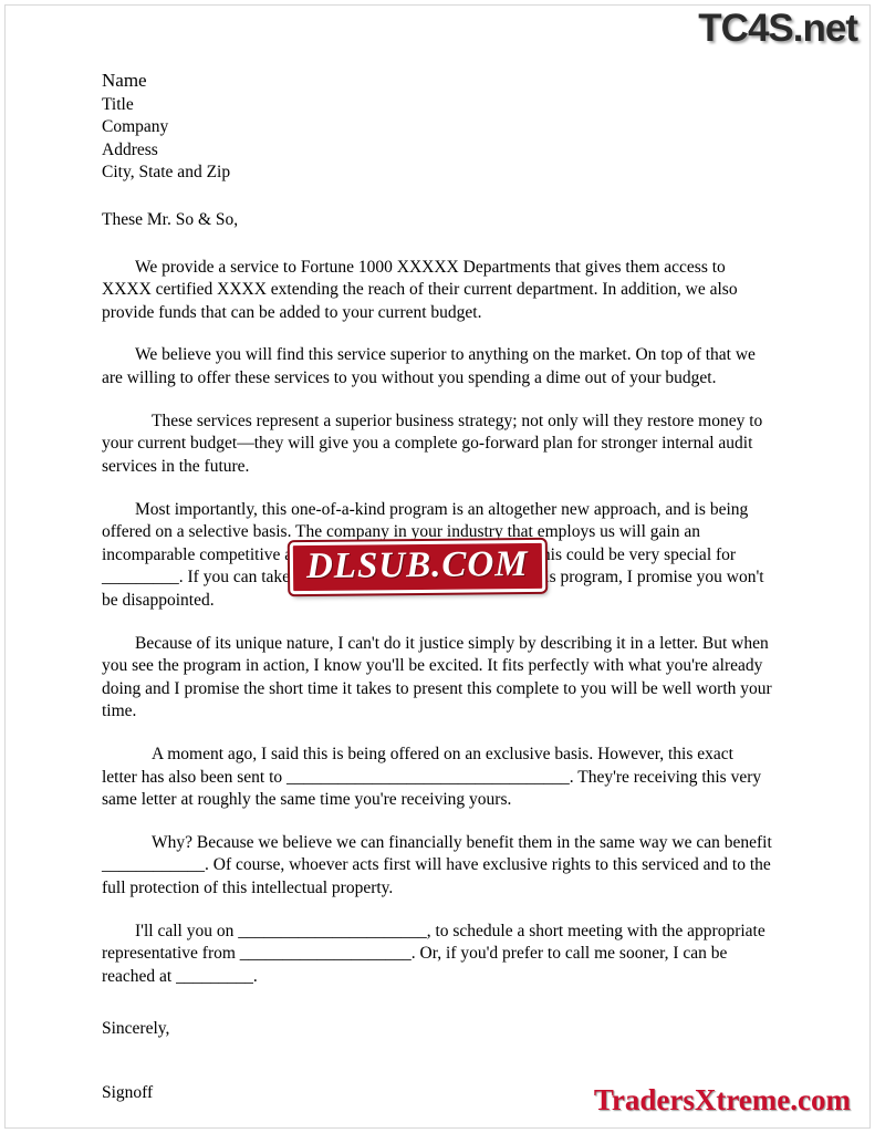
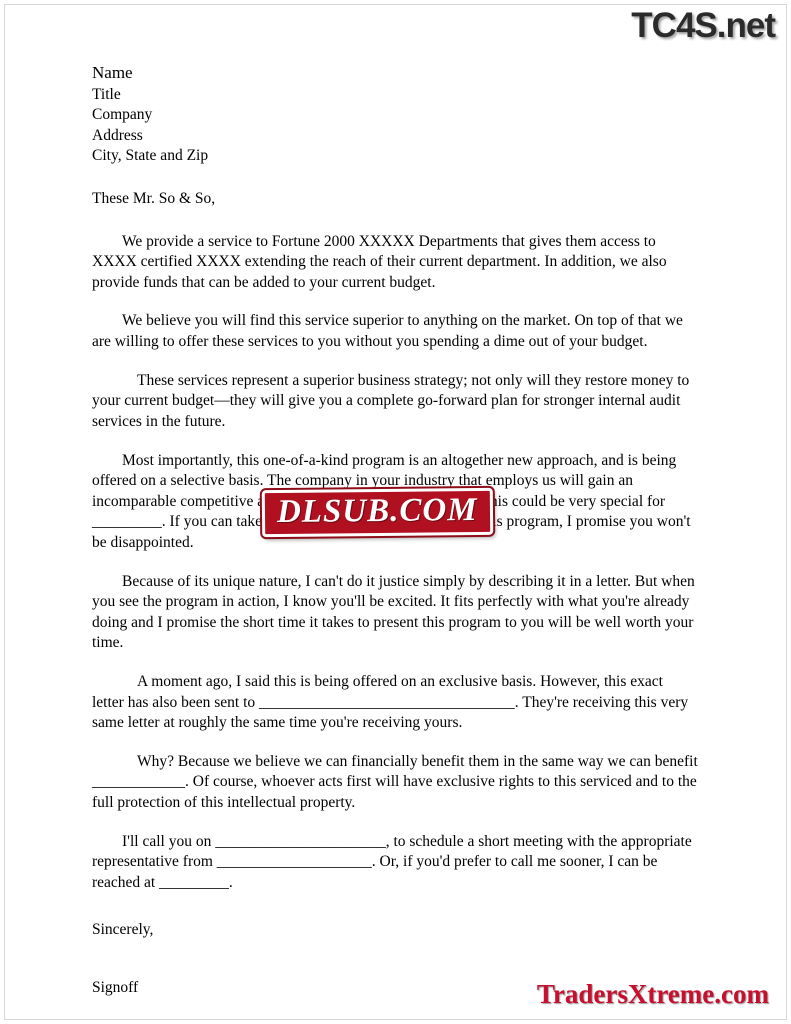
  TC4S.net
  Name
  Title
  Company
  Address
  City, State and Zip
  These Mr. So & So,
- We provide a service to Fortune 1000 XXXXX Departments that gives them access to XXXX certified XXXX extending the reach of their current department. In addition, we also provide funds that can be added to your current budget.
+ We provide a service to Fortune 2000 XXXXX Departments that gives them access to XXXX certified XXXX extending the reach of their current department. In addition, we also provide funds that can be added to your current budget.
  We believe you will find this service superior to anything on the market. On top of that we are willing to offer these services to you without you spending a dime out of your budget.
  These services represent a superior business strategy; not only will they restore money to your current budget—they will give you a complete go-forward plan for stronger internal audit services in the future.
  Most importantly, this one-of-a-kind program is an altogether new approach, and is being offered on a selective basis. The company in your industry that employs us will gain an incomparable competitive ahis could be very special for _________. If you can takeis program, I promise you won't be disappointed.
- Because of its unique nature, I can't do it justice simply by describing it in a letter. But when you see the program in action, I know you'll be excited. It fits perfectly with what you're already doing and I promise the short time it takes to present this complete to you will be well worth your time.
+ Because of its unique nature, I can't do it justice simply by describing it in a letter. But when you see the program in action, I know you'll be excited. It fits perfectly with what you're already doing and I promise the short time it takes to present this program to you will be well worth your time.
  A moment ago, I said this is being offered on an exclusive basis. However, this exact letter has also been sent to _________________________________. They're receiving this very same letter at roughly the same time you're receiving yours.
  Why? Because we believe we can financially benefit them in the same way we can benefit ____________. Of course, whoever acts first will have exclusive rights to this serviced and to the full protection of this intellectual property.
  I'll call you on ______________________, to schedule a short meeting with the appropriate representative from ____________________. Or, if you'd prefer to call me sooner, I can be reached at _________.
  Sincerely,
  Signoff
  DLSUB.COM
  TradersXtreme.com
